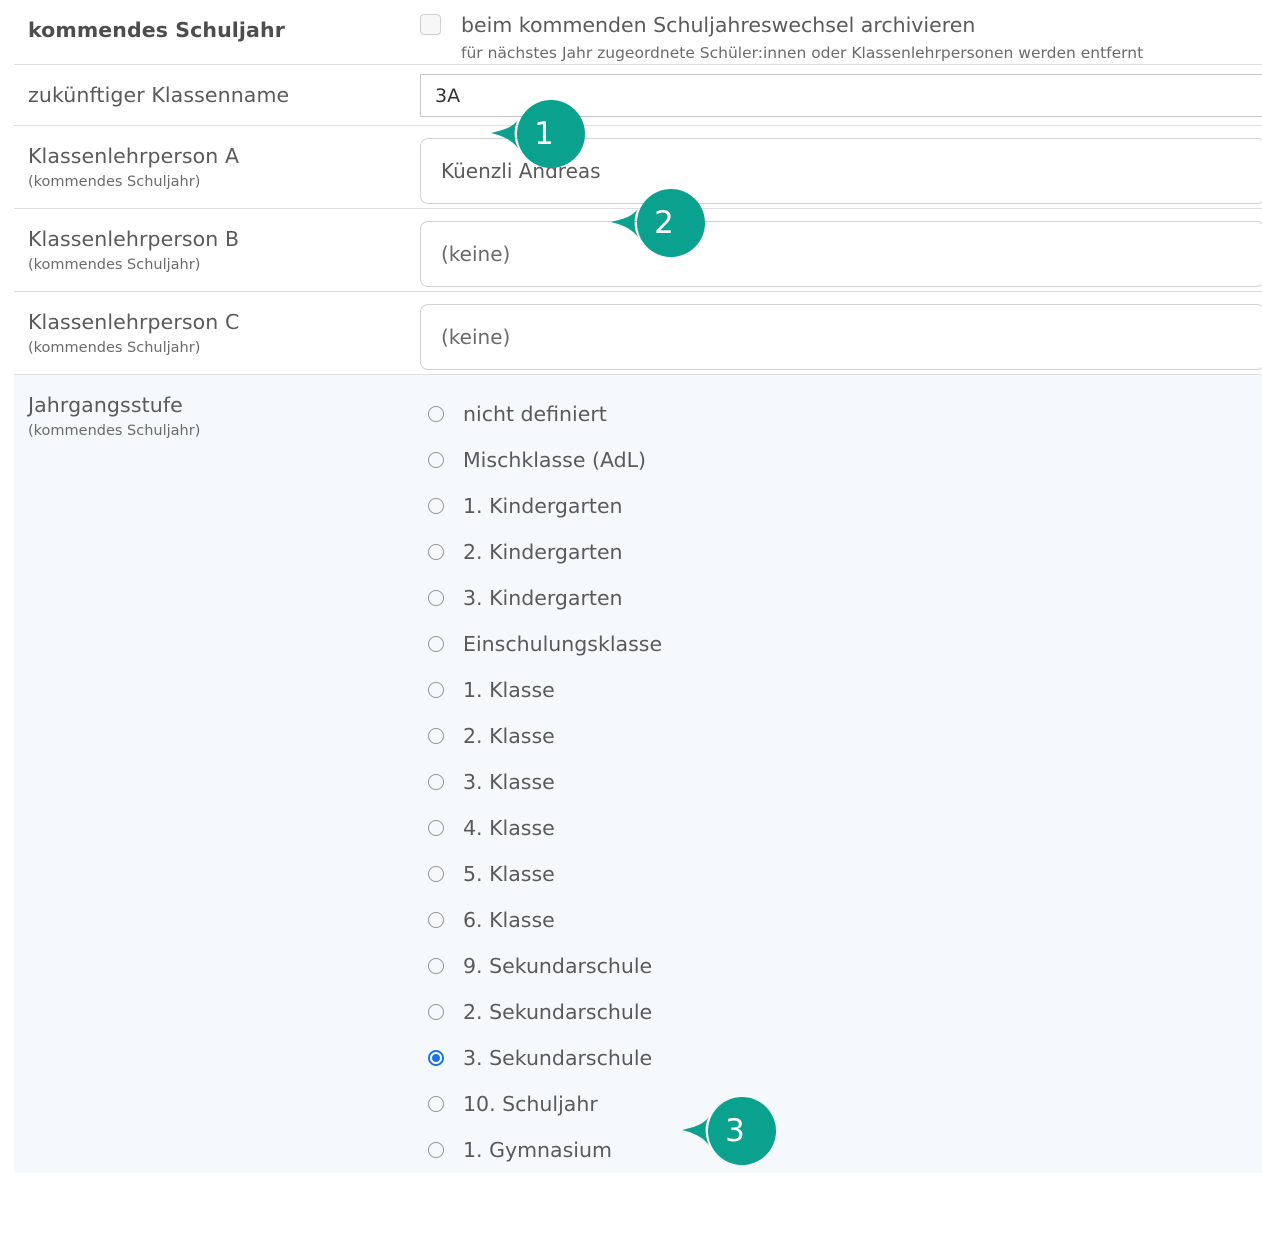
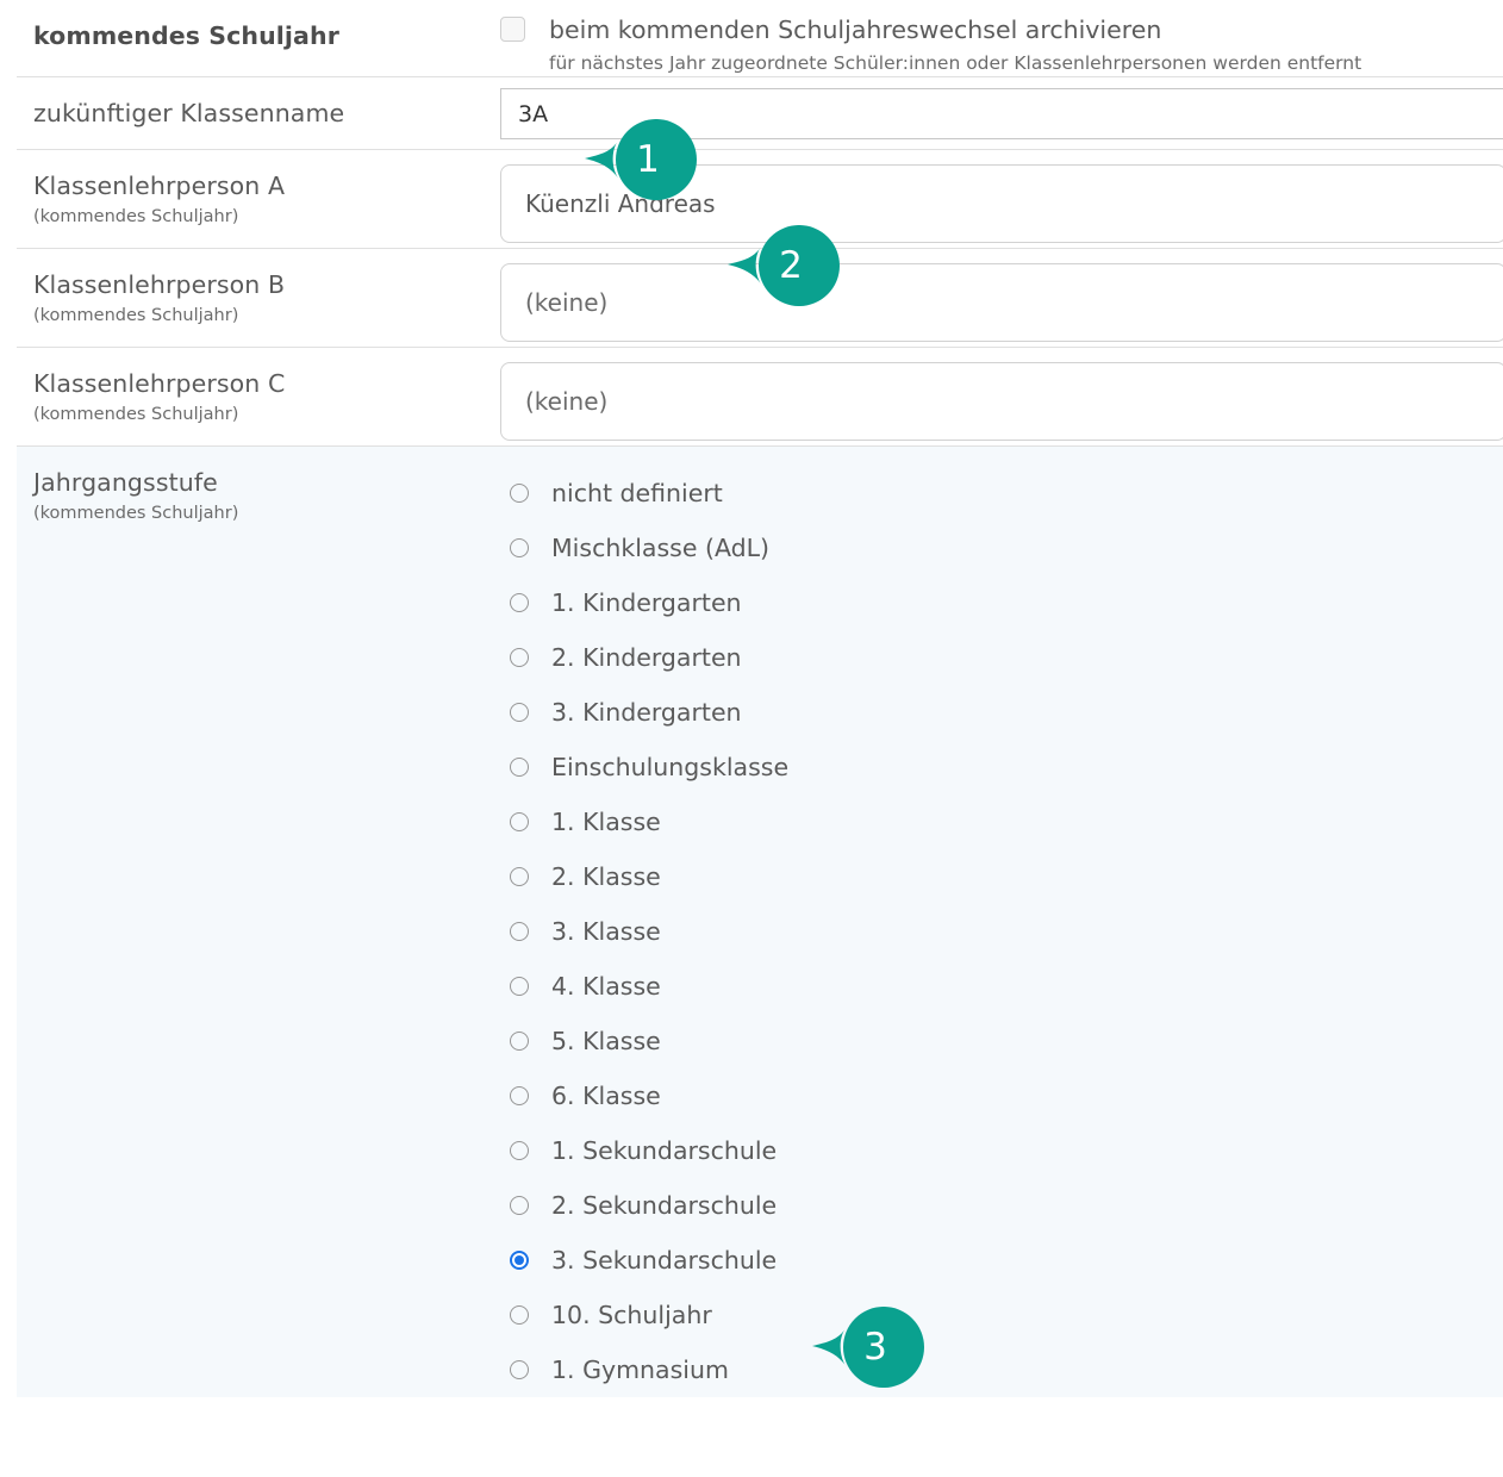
  kommendes Schuljahr
  beim kommenden Schuljahreswechsel archivieren
  für nächstes Jahr zugeordnete Schüler:innen oder Klassenlehrpersonen werden entfernt
  zukünftiger Klassenname
  3A
  Klassenlehrperson A
  (kommendes Schuljahr)
  Küenzli Andreas
  Klassenlehrperson B
  (kommendes Schuljahr)
  (keine)
  Klassenlehrperson C
  (kommendes Schuljahr)
  (keine)
  Jahrgangsstufe
  (kommendes Schuljahr)
  nicht definiert
  Mischklasse (AdL)
  1. Kindergarten
  2. Kindergarten
  3. Kindergarten
  Einschulungsklasse
  1. Klasse
  2. Klasse
  3. Klasse
  4. Klasse
  5. Klasse
  6. Klasse
- 9. Sekundarschule
+ 1. Sekundarschule
  2. Sekundarschule
  3. Sekundarschule
  10. Schuljahr
  1. Gymnasium
  1
  2
  3
